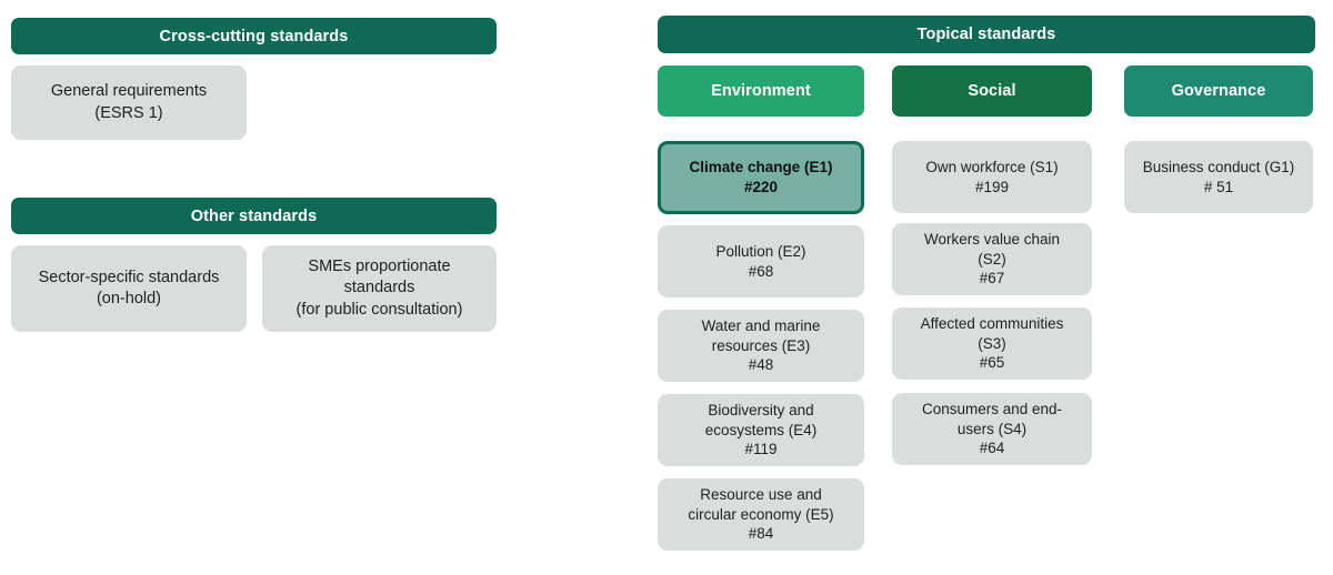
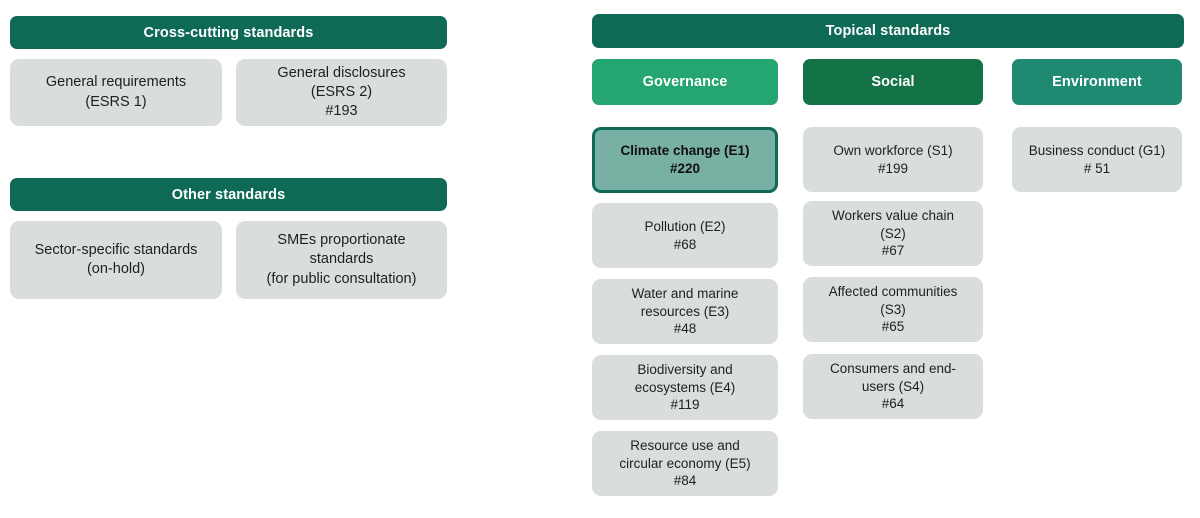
  Cross-cutting standards
  General requirements
  (ESRS 1)
+ General disclosures
+ (ESRS 2)
+ #193
  Other standards
  Sector-specific standards
  (on-hold)
  SMEs proportionate standards
  (for public consultation)
  Topical standards
- Environment
+ Governance
  Social
- Governance
+ Environment
  Climate change (E1)
  #220
  Pollution (E2)
  #68
  Water and marine
  resources (E3)
  #48
  Biodiversity and
  ecosystems (E4)
  #119
  Resource use and
  circular economy (E5)
  #84
  Own workforce (S1)
  #199
  Workers value chain
  (S2)
  #67
  Affected communities
  (S3)
  #65
  Consumers and end-
  users (S4)
  #64
  Business conduct (G1)
  # 51
